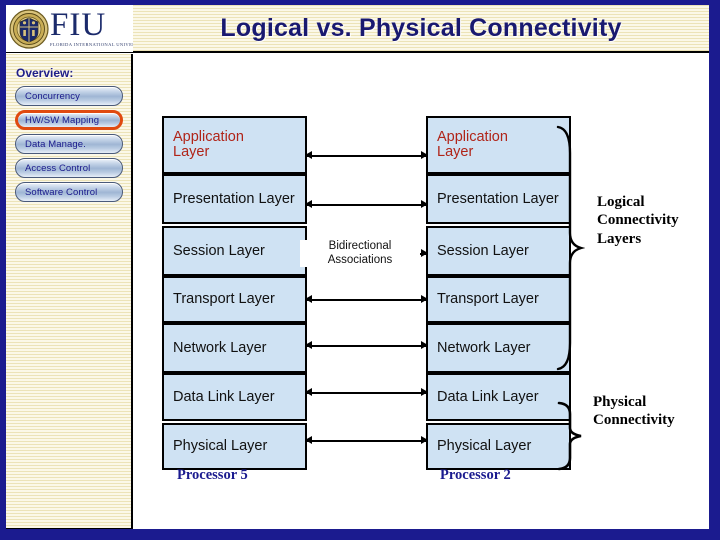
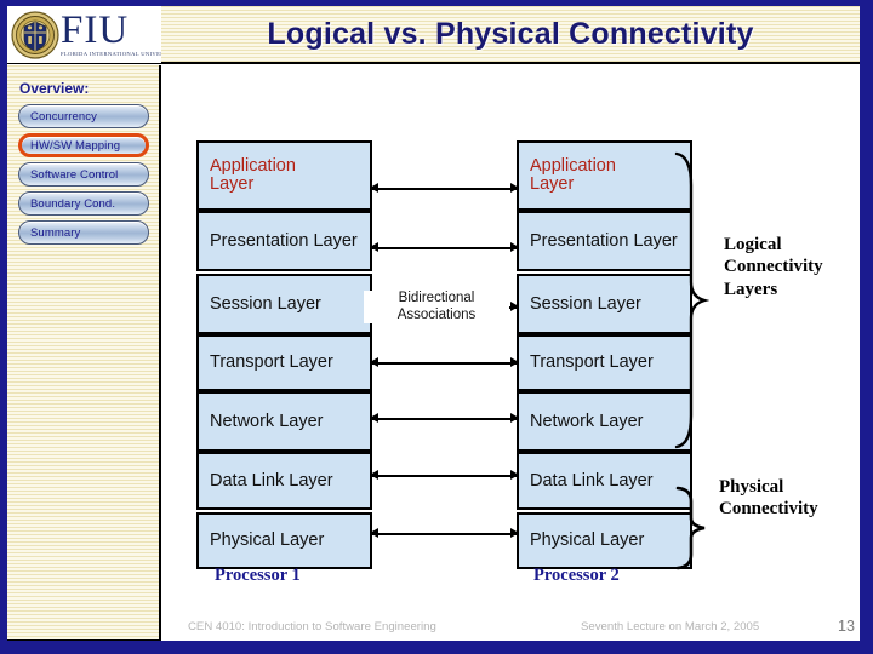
  Logical vs. Physical Connectivity
  FIU
  Overview:
  Concurrency
  HW/SW Mapping
- Data Manage.
- Access Control
  Software Control
+ Boundary Cond.
+ Summary
  Application Layer
  Presentation Layer
  Session Layer
  Transport Layer
  Network Layer
  Data Link Layer
  Physical Layer
  Application Layer
  Presentation Layer
  Session Layer
  Transport Layer
  Network Layer
  Data Link Layer
  Physical Layer
  Bidirectional
  Associations
- Processor 5
+ Processor 1
  Processor 2
  Logical Connectivity Layers
  Physical Connectivity
+ CEN 4010: Introduction to Software Engineering
+ Seventh Lecture on March 2, 2005
+ 13
